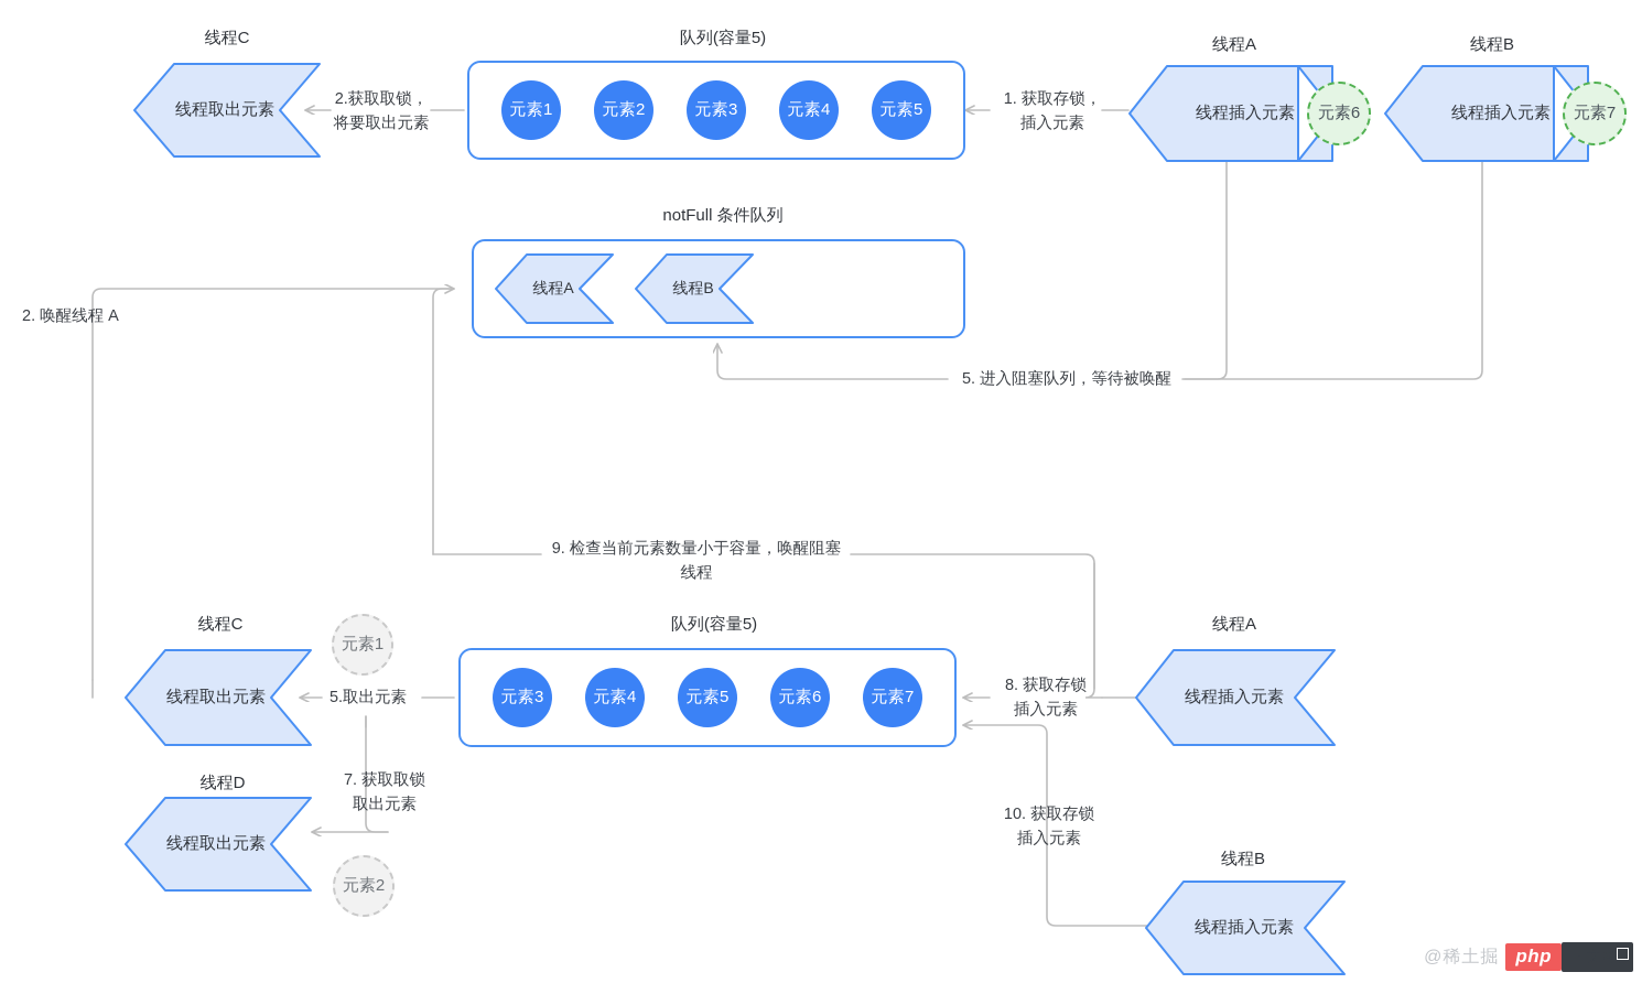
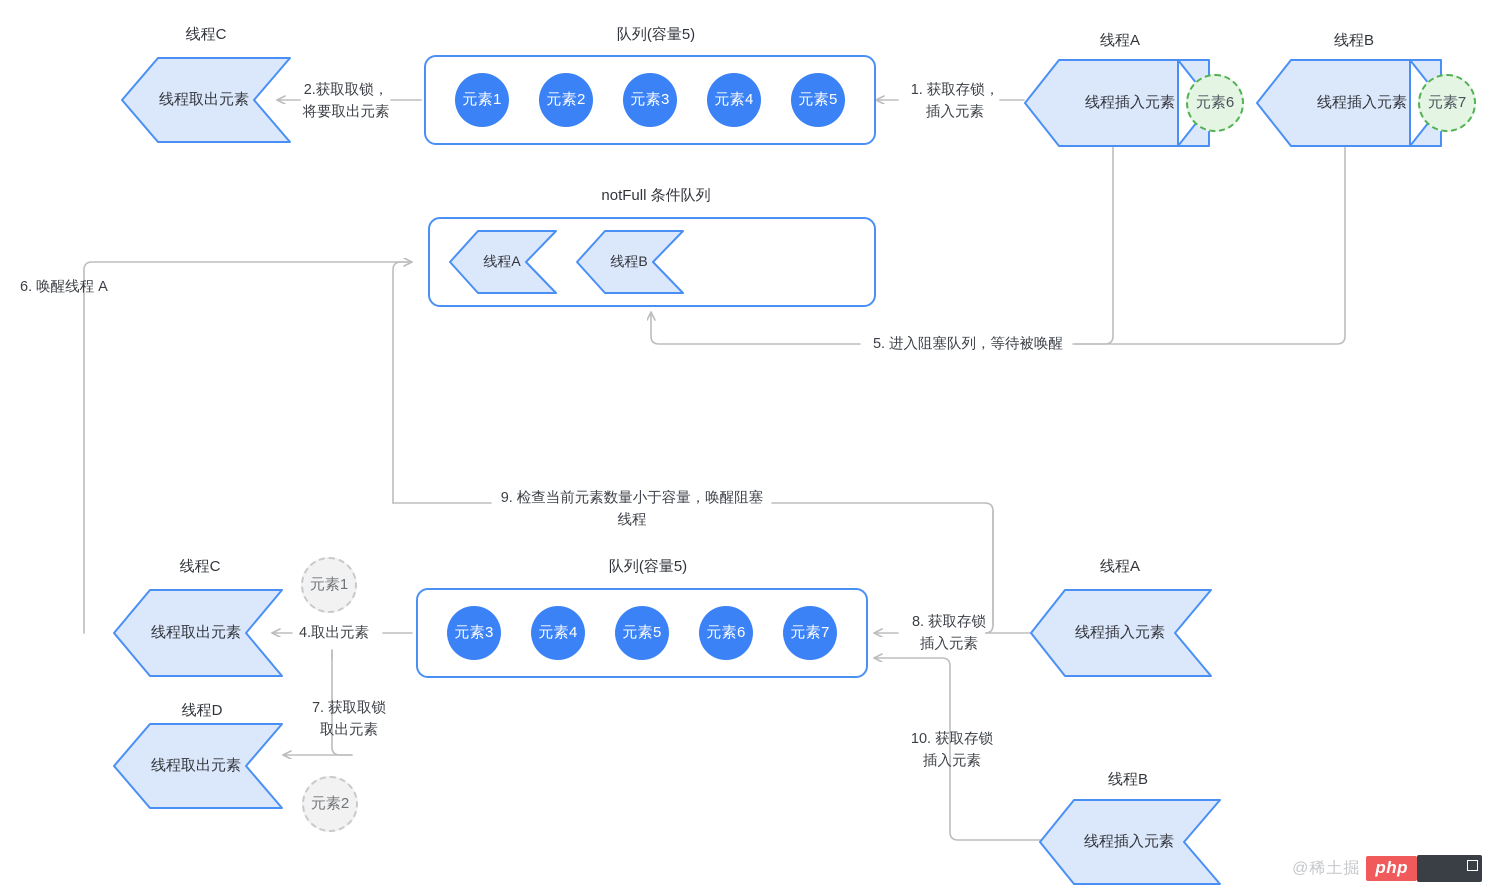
  线程C
  线程取出元素
  2.获取取锁，
  将要取出元素
  队列(容量5)
  元素1
  元素2
  元素3
  元素4
  元素5
  1. 获取存锁，
  插入元素
  线程A
  线程插入元素
  元素6
  线程B
  线程插入元素
  元素7
  notFull 条件队列
  线程A
  线程B
  5. 进入阻塞队列，等待被唤醒
- 2. 唤醒线程 A
+ 6. 唤醒线程 A
  9. 检查当前元素数量小于容量，唤醒阻塞
  线程
  线程C
  线程取出元素
  元素1
- 5.取出元素
+ 4.取出元素
  队列(容量5)
  元素3
  元素4
  元素5
  元素6
  元素7
  8. 获取存锁
  插入元素
  线程A
  线程插入元素
  7. 获取取锁
  取出元素
  线程D
  线程取出元素
  元素2
  10. 获取存锁
  插入元素
  线程B
  线程插入元素
  @稀土掘
  php
